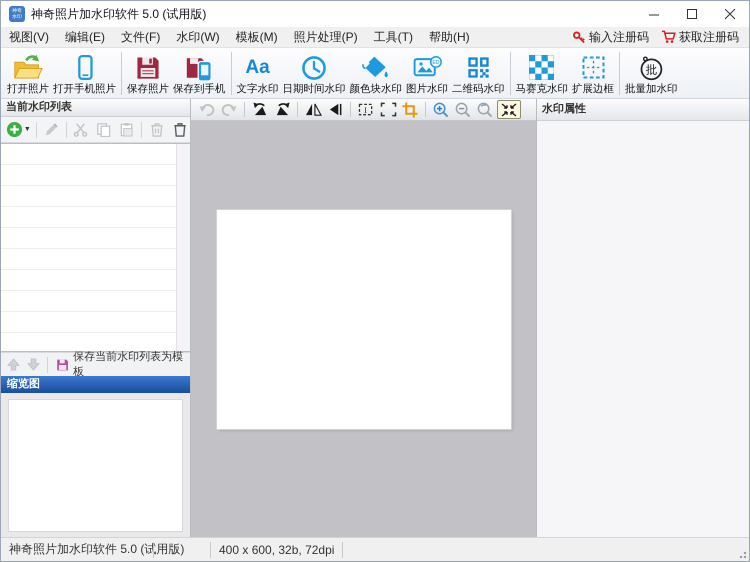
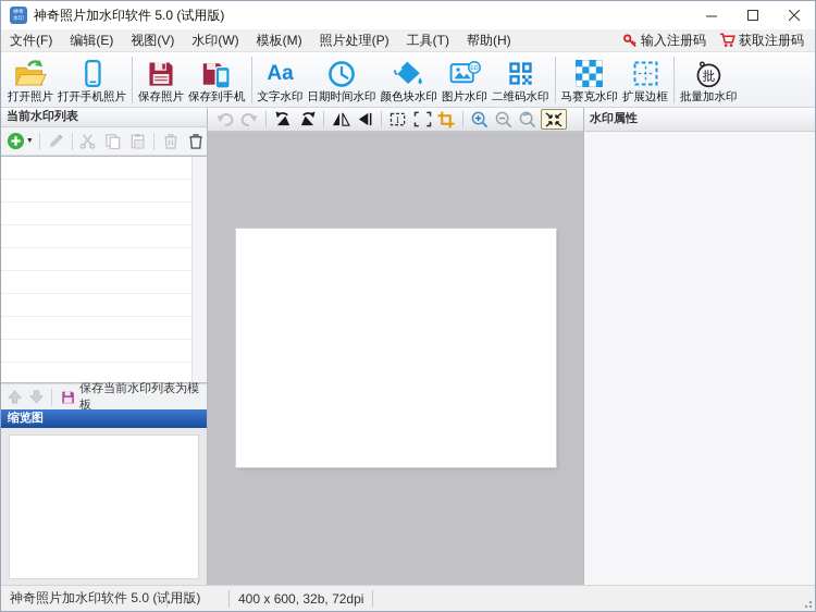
  神奇照片加水印软件 5.0 (试用版)
- 视图(V)
+ 文件(F)
  编辑(E)
- 文件(F)
+ 视图(V)
  水印(W)
  模板(M)
  照片处理(P)
  工具(T)
  帮助(H)
  输入注册码
  获取注册码
  打开照片
  打开手机照片
  保存照片
  保存到手机
  Aa
  文字水印
  日期时间水印
  颜色块水印
  图片水印
  二维码水印
  马赛克水印
  扩展边框
  批
  批量加水印
  当前水印列表
  保存当前水印列表为模板
  缩览图
  I
  水印属性
  神奇照片加水印软件 5.0 (试用版)
  400 x 600, 32b, 72dpi
